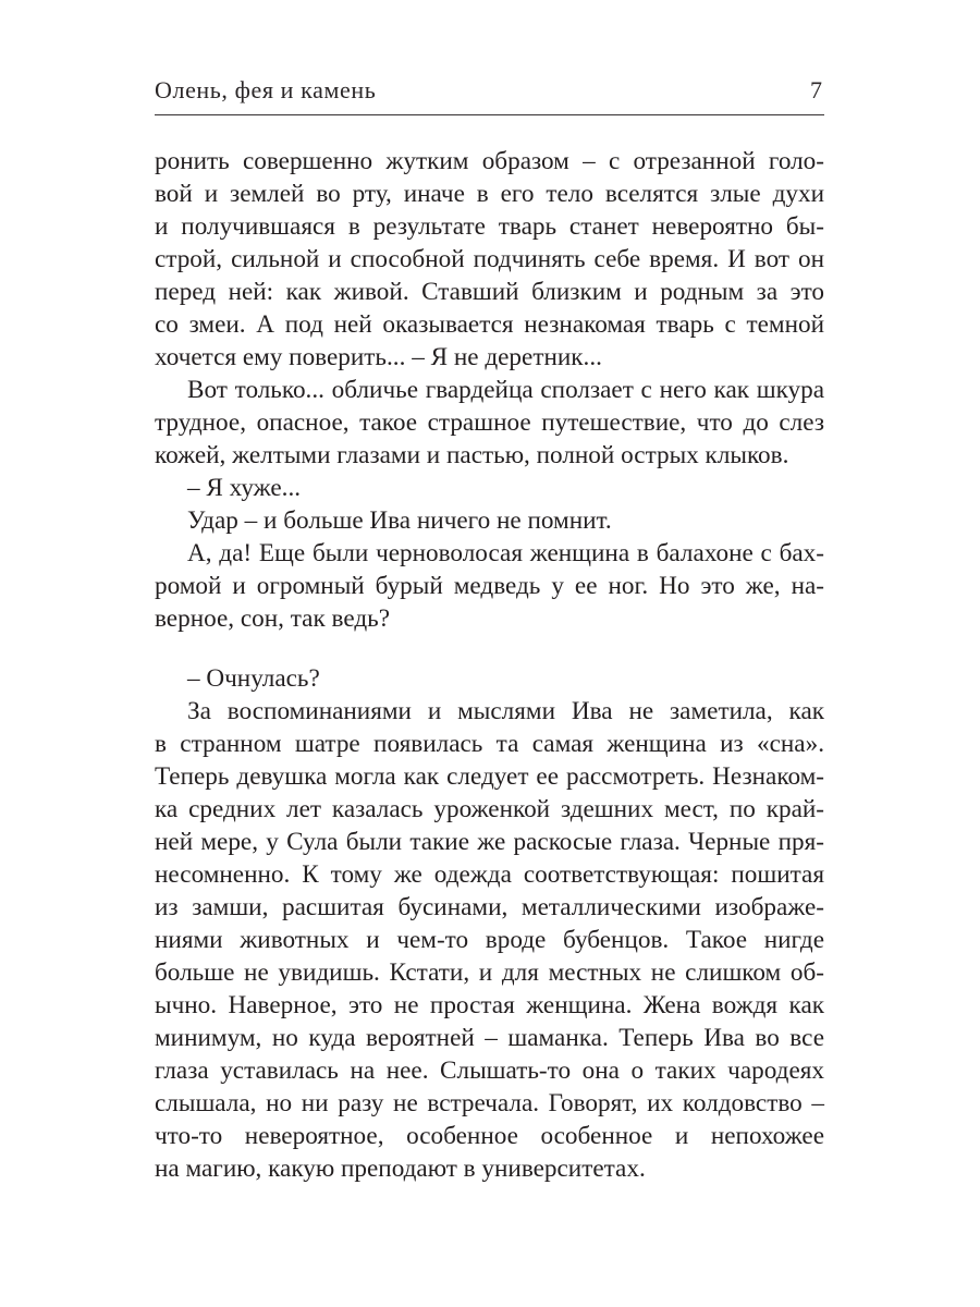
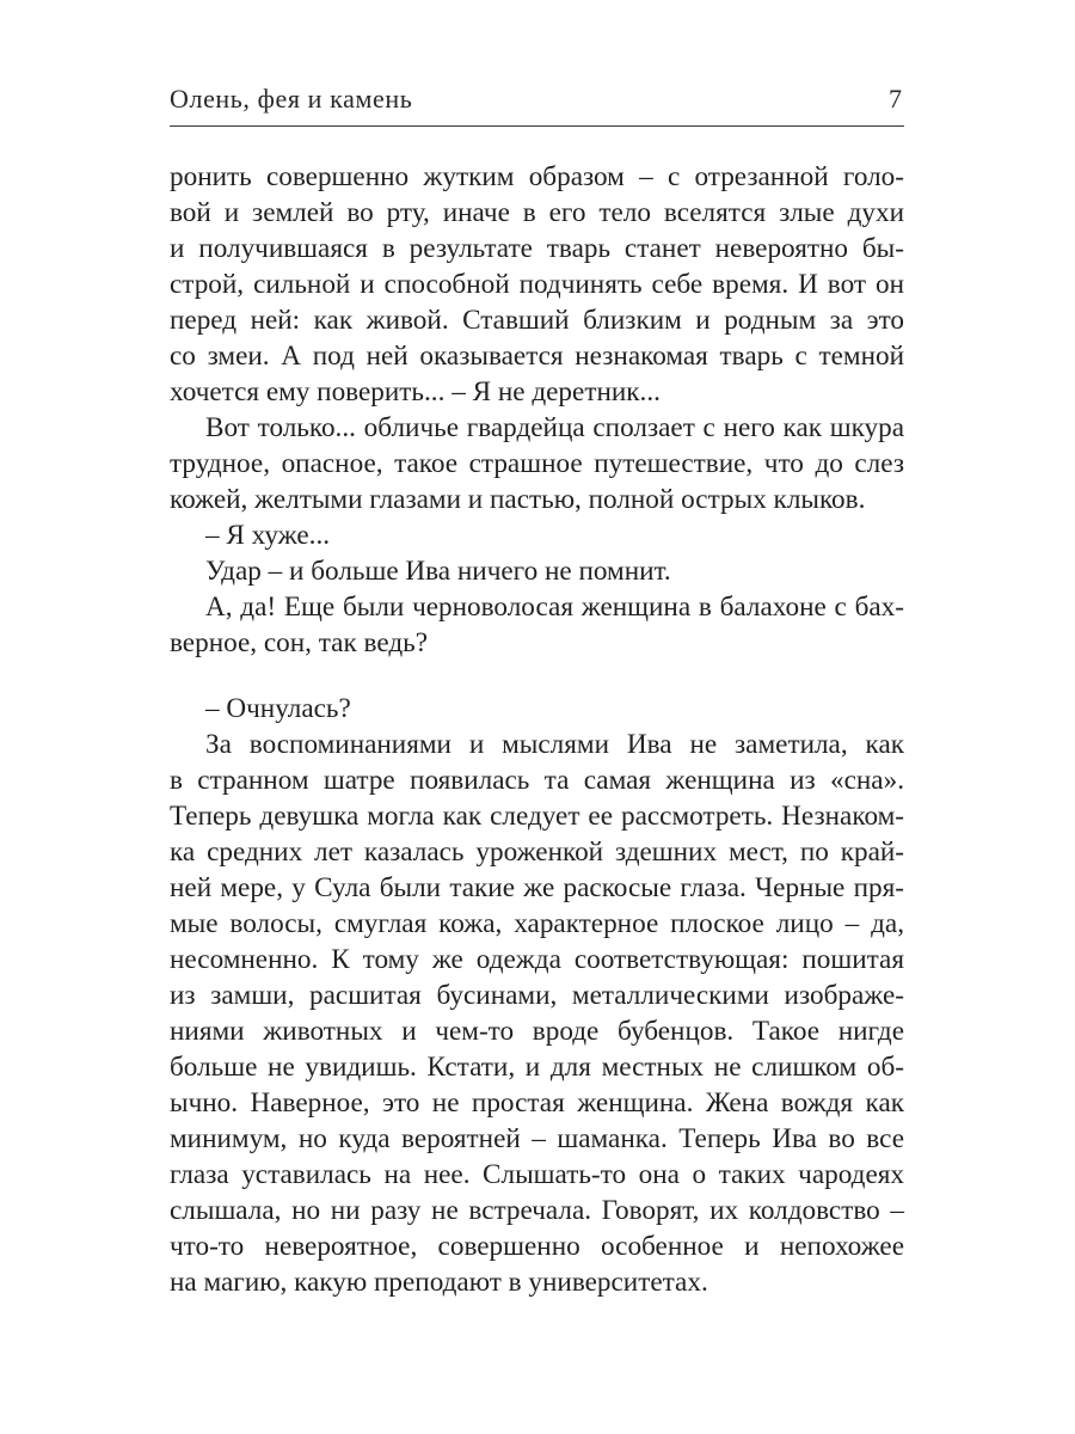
  Олень, фея и камень
  7
  ронить совершенно жутким образом – с отрезанной голо-
  вой и землей во рту, иначе в его тело вселятся злые духи
  и получившаяся в результате тварь станет невероятно бы-
  строй, сильной и способной подчинять себе время. И вот он
  перед ней: как живой. Ставший близким и родным за это
  со змеи. А под ней оказывается незнакомая тварь с темной
  хочется ему поверить... – Я не деретник...
  Вот только... обличье гвардейца сползает с него как шкура
  трудное, опасное, такое страшное путешествие, что до слез
  кожей, желтыми глазами и пастью, полной острых клыков.
  – Я хуже...
  Удар – и больше Ива ничего не помнит.
  А, да! Еще были черноволосая женщина в балахоне с бах-
- ромой и огромный бурый медведь у ее ног. Но это же, на-
  верное, сон, так ведь?
  – Очнулась?
  За воспоминаниями и мыслями Ива не заметила, как
  в странном шатре появилась та самая женщина из «сна».
  Теперь девушка могла как следует ее рассмотреть. Незнаком-
  ка средних лет казалась уроженкой здешних мест, по край-
  ней мере, у Сула были такие же раскосые глаза. Черные пря-
+ мые волосы, смуглая кожа, характерное плоское лицо – да,
  несомненно. К тому же одежда соответствующая: пошитая
  из замши, расшитая бусинами, металлическими изображе-
  ниями животных и чем-то вроде бубенцов. Такое нигде
  больше не увидишь. Кстати, и для местных не слишком об-
  ычно. Наверное, это не простая женщина. Жена вождя как
  минимум, но куда вероятней – шаманка. Теперь Ива во все
  глаза уставилась на нее. Слышать-то она о таких чародеях
  слышала, но ни разу не встречала. Говорят, их колдовство –
- что-то невероятное, особенное особенное и непохожее
+ что-то невероятное, совершенно особенное и непохожее
  на магию, какую преподают в университетах.
